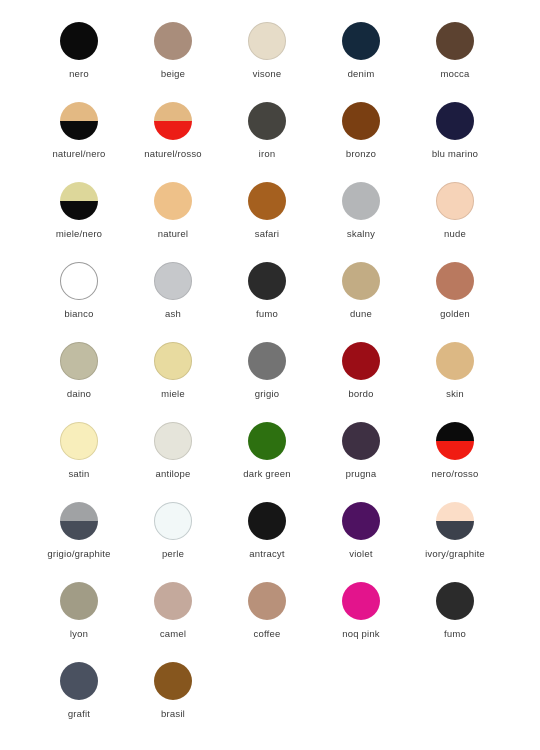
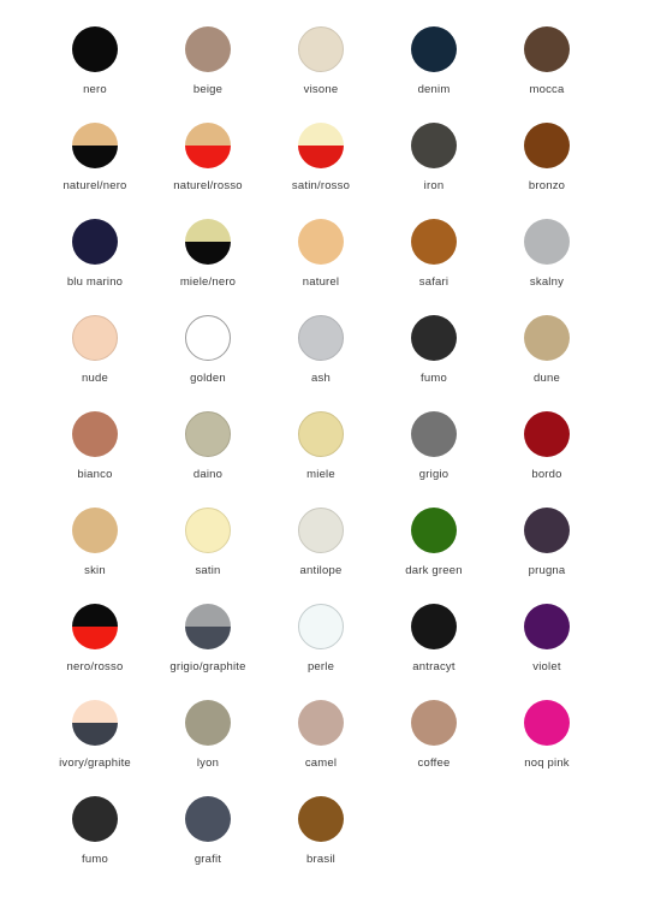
  nero
  beige
  visone
  denim
  mocca
  naturel/nero
  naturel/rosso
+ satin/rosso
  iron
  bronzo
  blu marino
  miele/nero
  naturel
  safari
  skalny
  nude
- bianco
+ golden
  ash
  fumo
  dune
- golden
+ bianco
  daino
  miele
  grigio
  bordo
  skin
  satin
  antilope
  dark green
  prugna
  nero/rosso
  grigio/graphite
  perle
  antracyt
  violet
  ivory/graphite
  lyon
  camel
  coffee
  noq pink
  fumo
  grafit
  brasil
